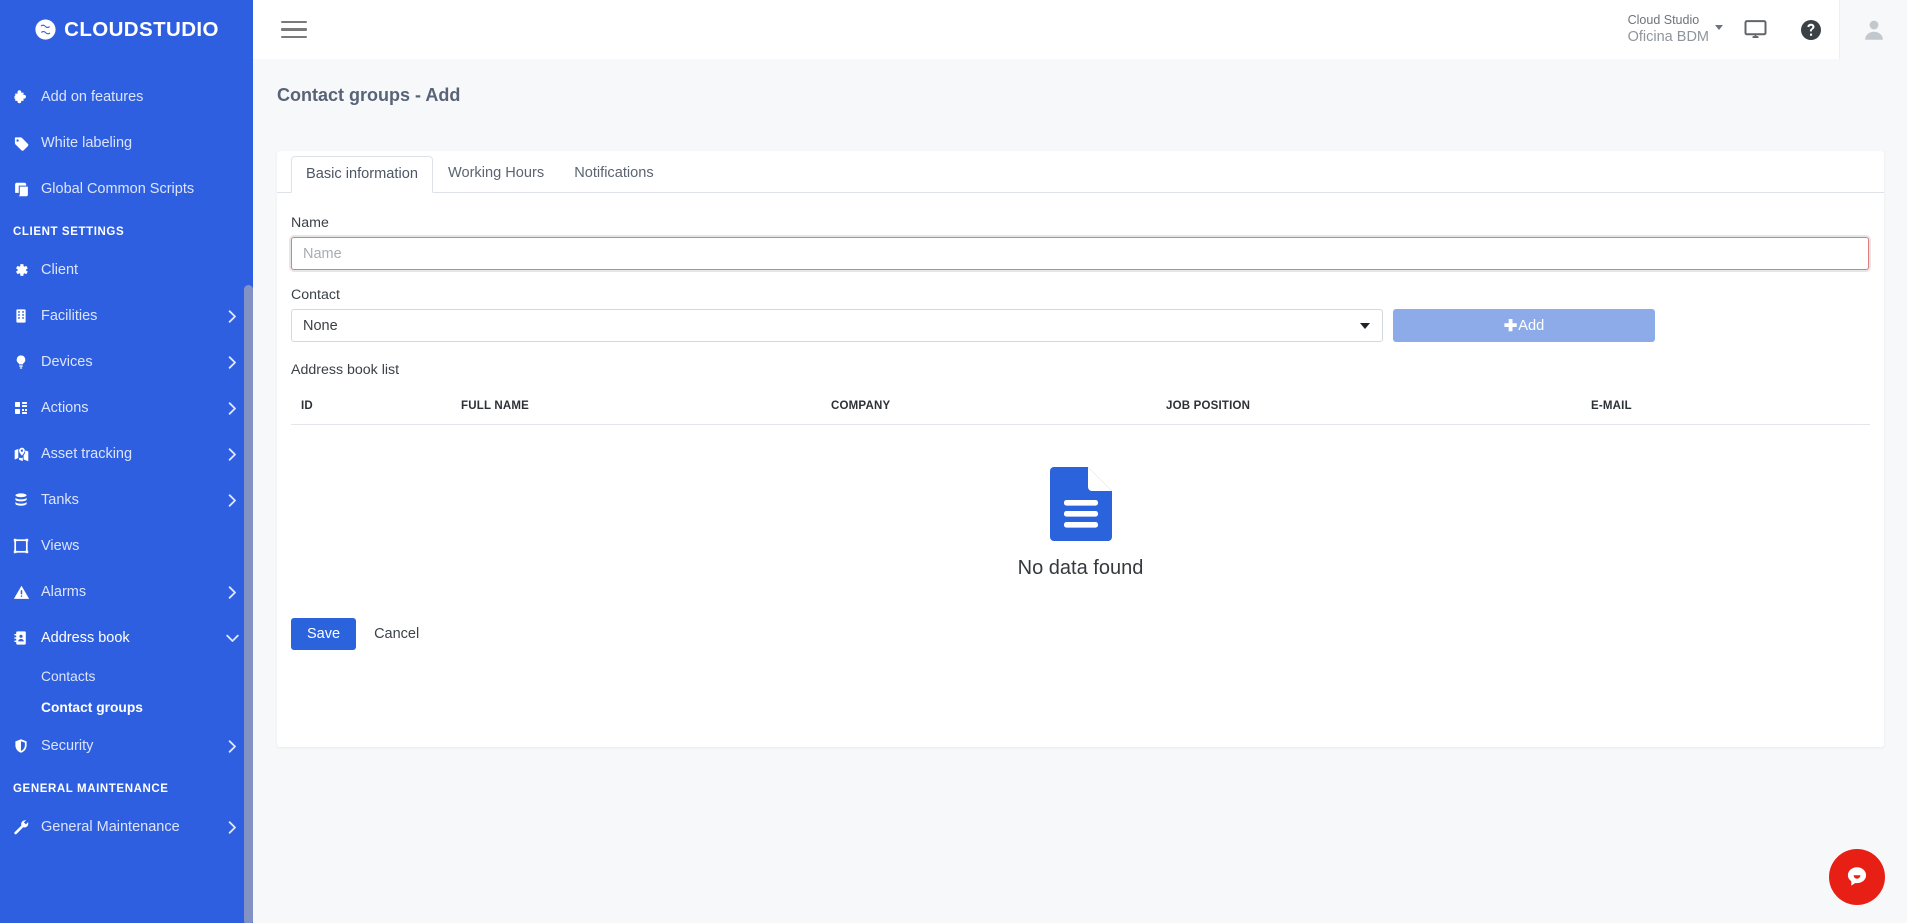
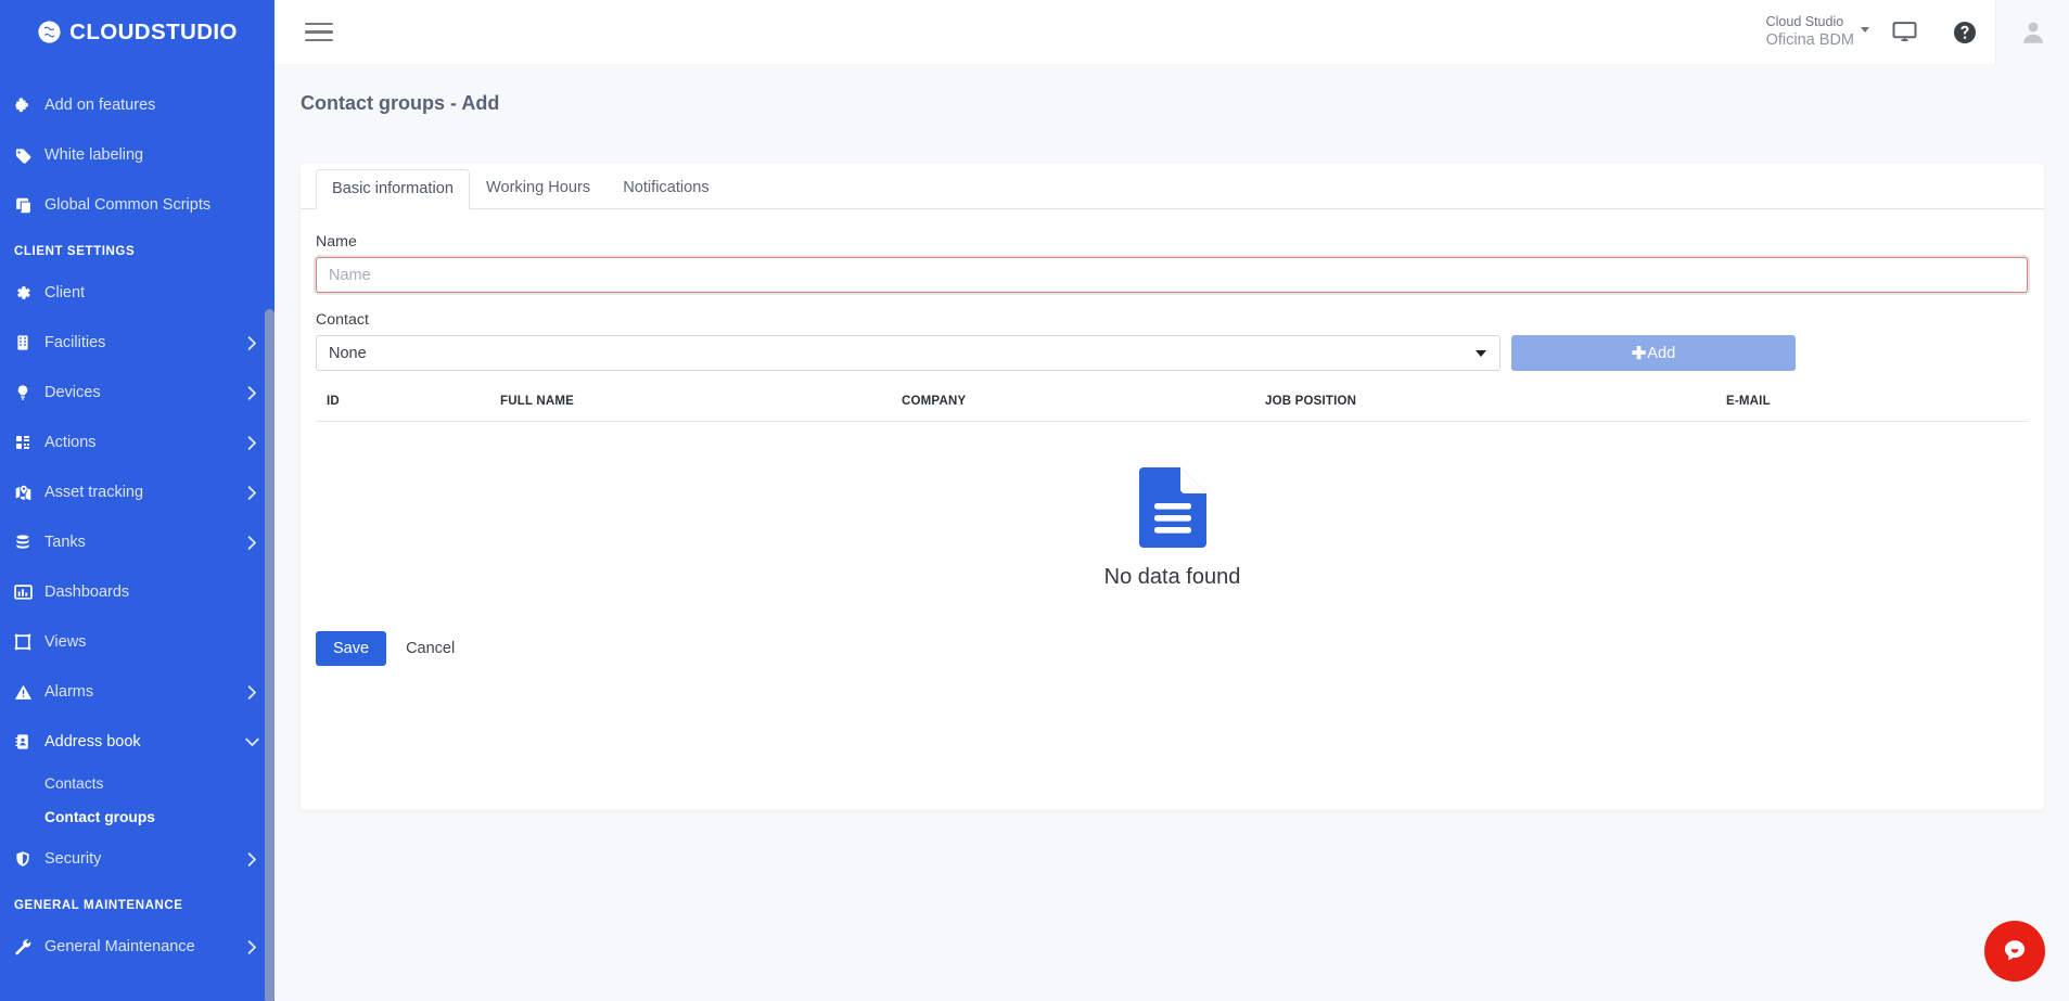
  CLOUDSTUDIO
  Add on features
  White labeling
  Global Common Scripts
  CLIENT SETTINGS
  Client
  Facilities
  Devices
  Actions
  Asset tracking
  Tanks
+ Dashboards
  Views
  Alarms
  Address book
  Contacts
  Contact groups
  Security
  GENERAL MAINTENANCE
  General Maintenance
  Cloud Studio
  Oficina BDM
  Contact groups - Add
  Basic information
  Working Hours
  Notifications
  Name
  Name
  Contact
  None
  ✚
  Add
- Address book list
  ID
  FULL NAME
  COMPANY
  JOB POSITION
  E-MAIL
  No data found
  Save
  Cancel
